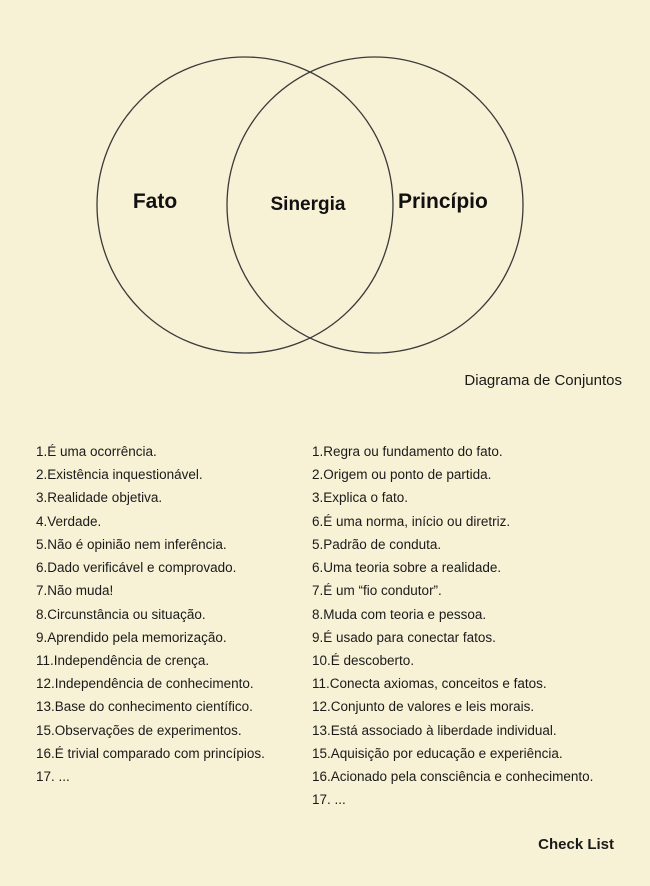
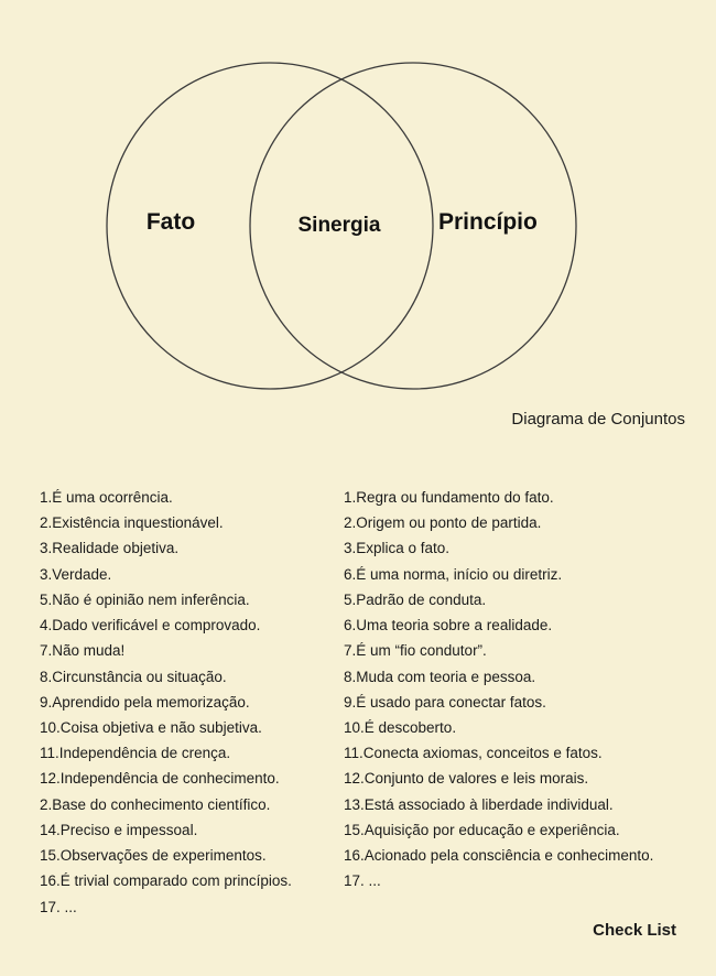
  Fato
  Sinergia
  Princípio
  Diagrama de Conjuntos
  1.É uma ocorrência.
  2.Existência inquestionável.
  3.Realidade objetiva.
- 4.Verdade.
+ 3.Verdade.
  5.Não é opinião nem inferência.
- 6.Dado verificável e comprovado.
+ 4.Dado verificável e comprovado.
  7.Não muda!
  8.Circunstância ou situação.
  9.Aprendido pela memorização.
+ 10.Coisa objetiva e não subjetiva.
  11.Independência de crença.
  12.Independência de conhecimento.
- 13.Base do conhecimento científico.
+ 2.Base do conhecimento científico.
+ 14.Preciso e impessoal.
  15.Observações de experimentos.
  16.É trivial comparado com princípios.
  17. ...
  1.Regra ou fundamento do fato.
  2.Origem ou ponto de partida.
  3.Explica o fato.
  6.É uma norma, início ou diretriz.
  5.Padrão de conduta.
  6.Uma teoria sobre a realidade.
  7.É um “fio condutor”.
  8.Muda com teoria e pessoa.
  9.É usado para conectar fatos.
  10.É descoberto.
  11.Conecta axiomas, conceitos e fatos.
  12.Conjunto de valores e leis morais.
  13.Está associado à liberdade individual.
  15.Aquisição por educação e experiência.
  16.Acionado pela consciência e conhecimento.
  17. ...
  Check List
